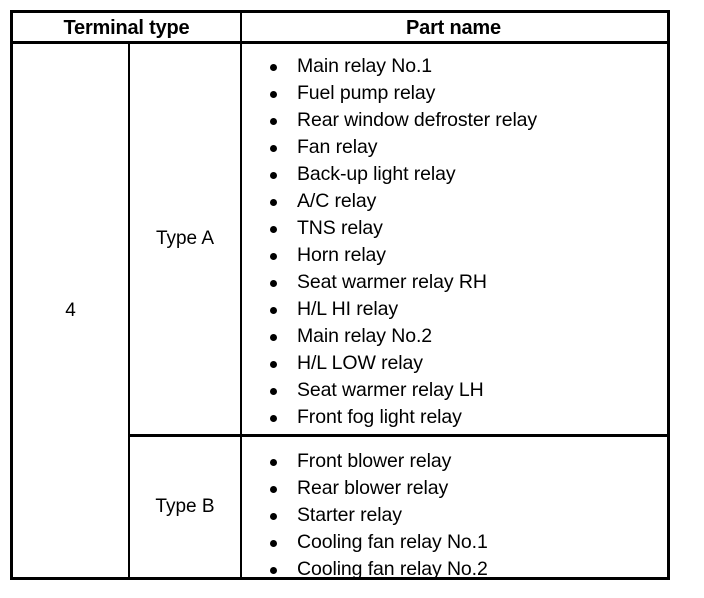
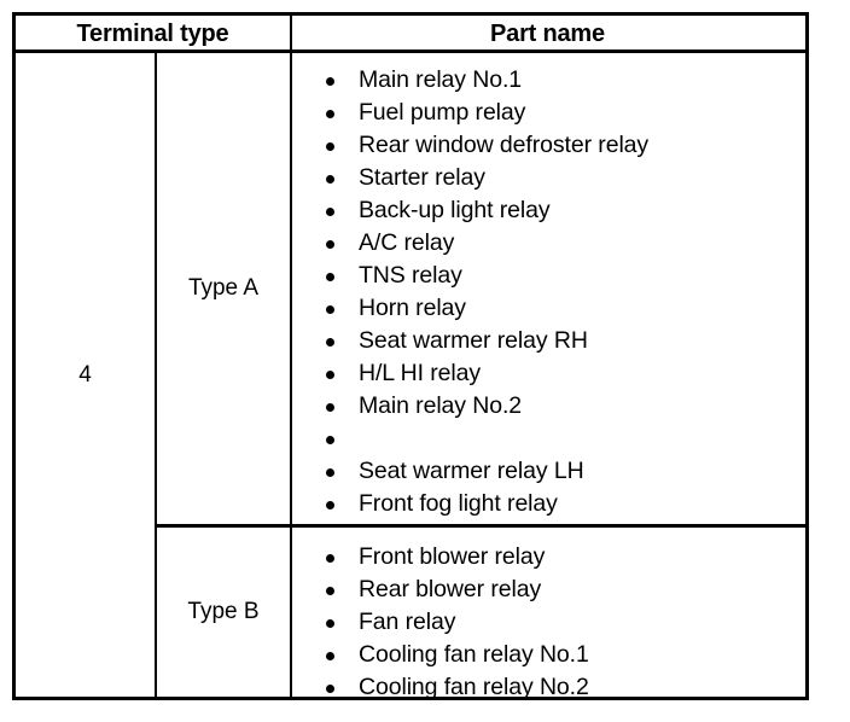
  Terminal type
  Part name
  4
  Type A
  Main relay No.1
  Fuel pump relay
  Rear window defroster relay
- Fan relay
+ Starter relay
  Back-up light relay
  A/C relay
  TNS relay
  Horn relay
  Seat warmer relay RH
  H/L HI relay
  Main relay No.2
- H/L LOW relay
  Seat warmer relay LH
  Front fog light relay
  Type B
  Front blower relay
  Rear blower relay
- Starter relay
+ Fan relay
  Cooling fan relay No.1
  Cooling fan relay No.2
